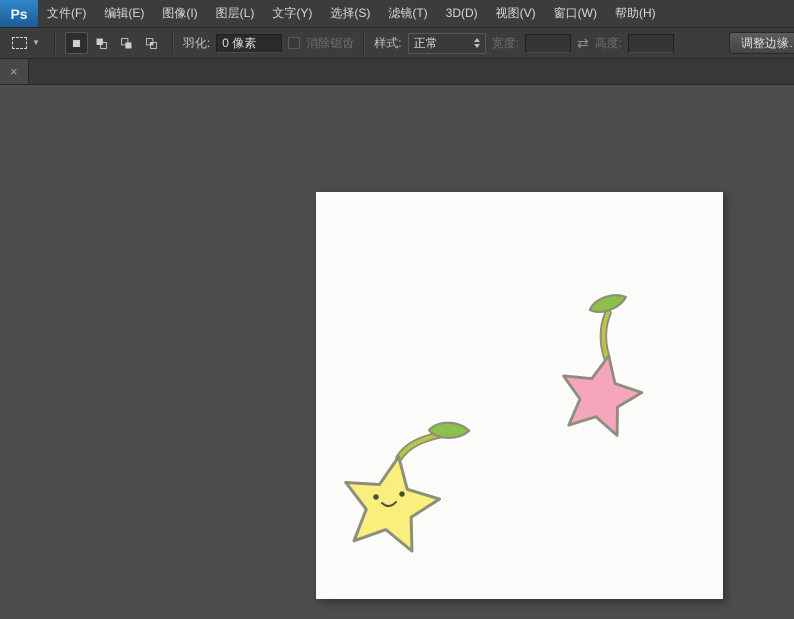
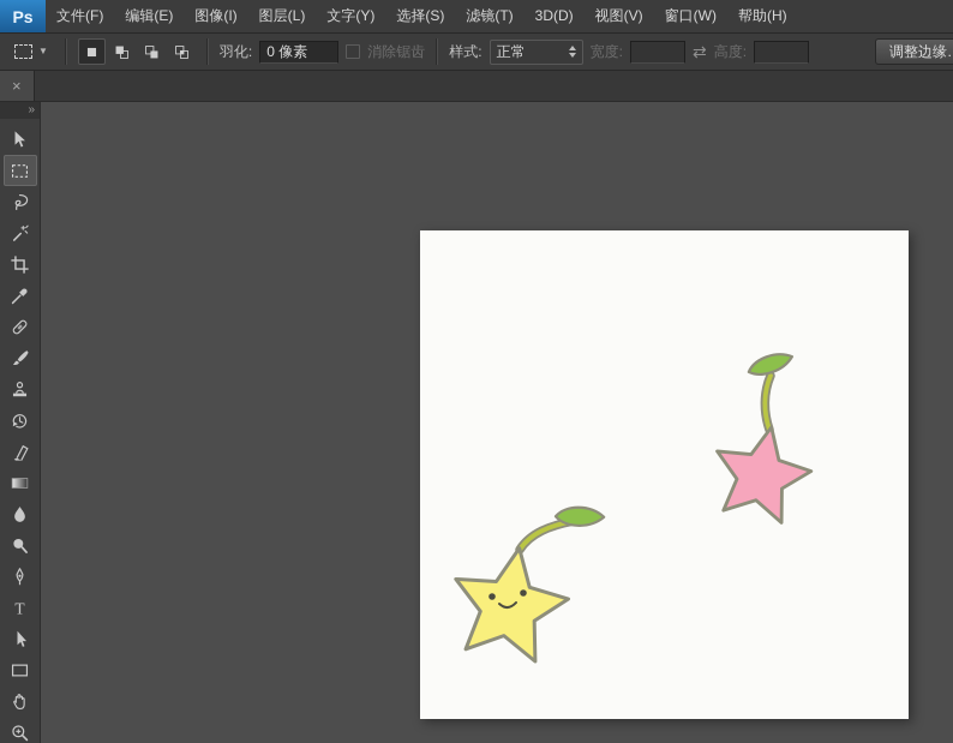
  Ps
  文件(F)
  编辑(E)
  图像(I)
  图层(L)
  文字(Y)
  选择(S)
  滤镜(T)
  3D(D)
  视图(V)
  窗口(W)
  帮助(H)
  ▼
  羽化:
  0 像素
  消除锯齿
  样式:
  正常
  宽度:
  ⇄
  高度:
  调整边缘
  ×
+ »
+ T
